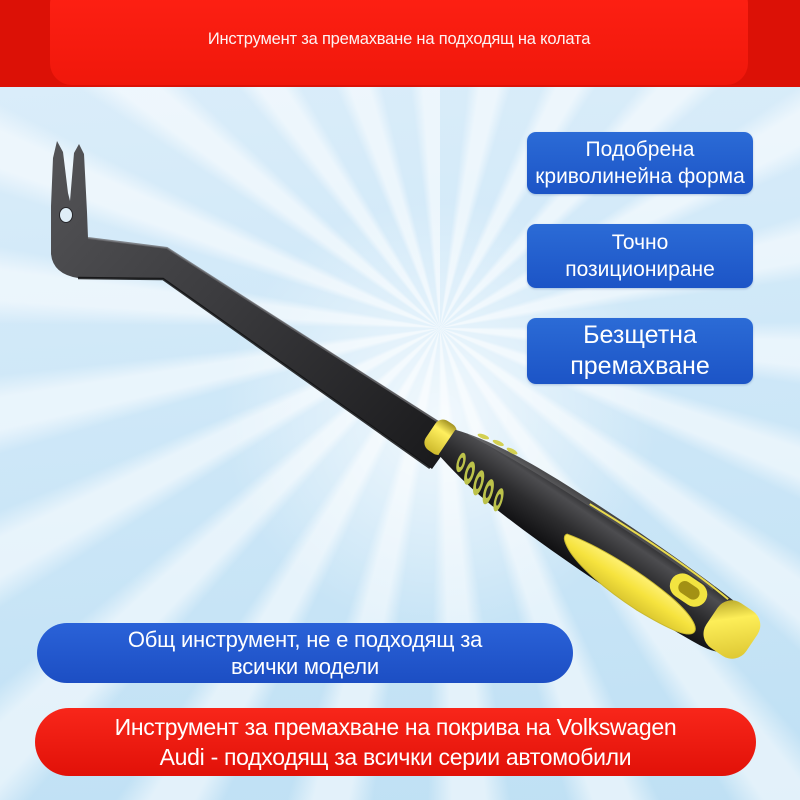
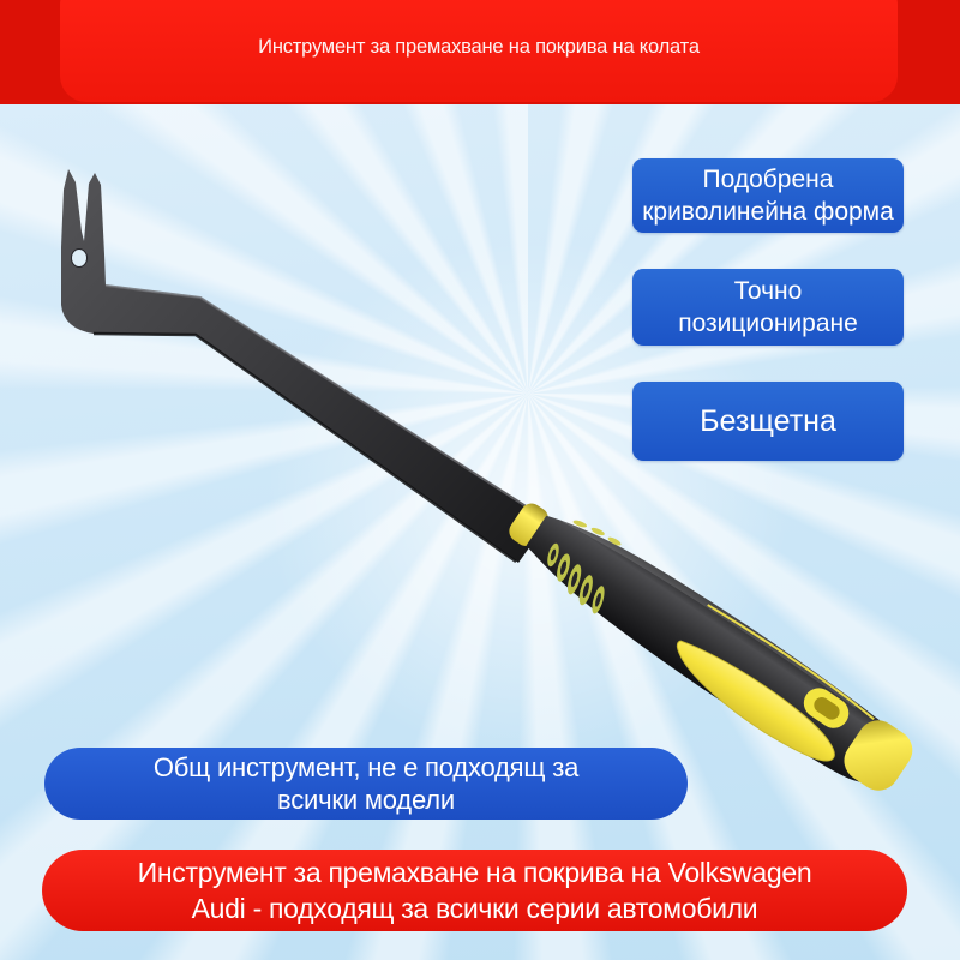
- Инструмент за премахване на подходящ на колата
+ Инструмент за премахване на покрива на колата
  Подобрена
  криволинейна форма
  Точно
  позициониране
  Безщетна
- премахване
  Общ инструмент, не е подходящ за
  всички модели
  Инструмент за премахване на покрива на Volkswagen
  Audi - подходящ за всички серии автомобили
